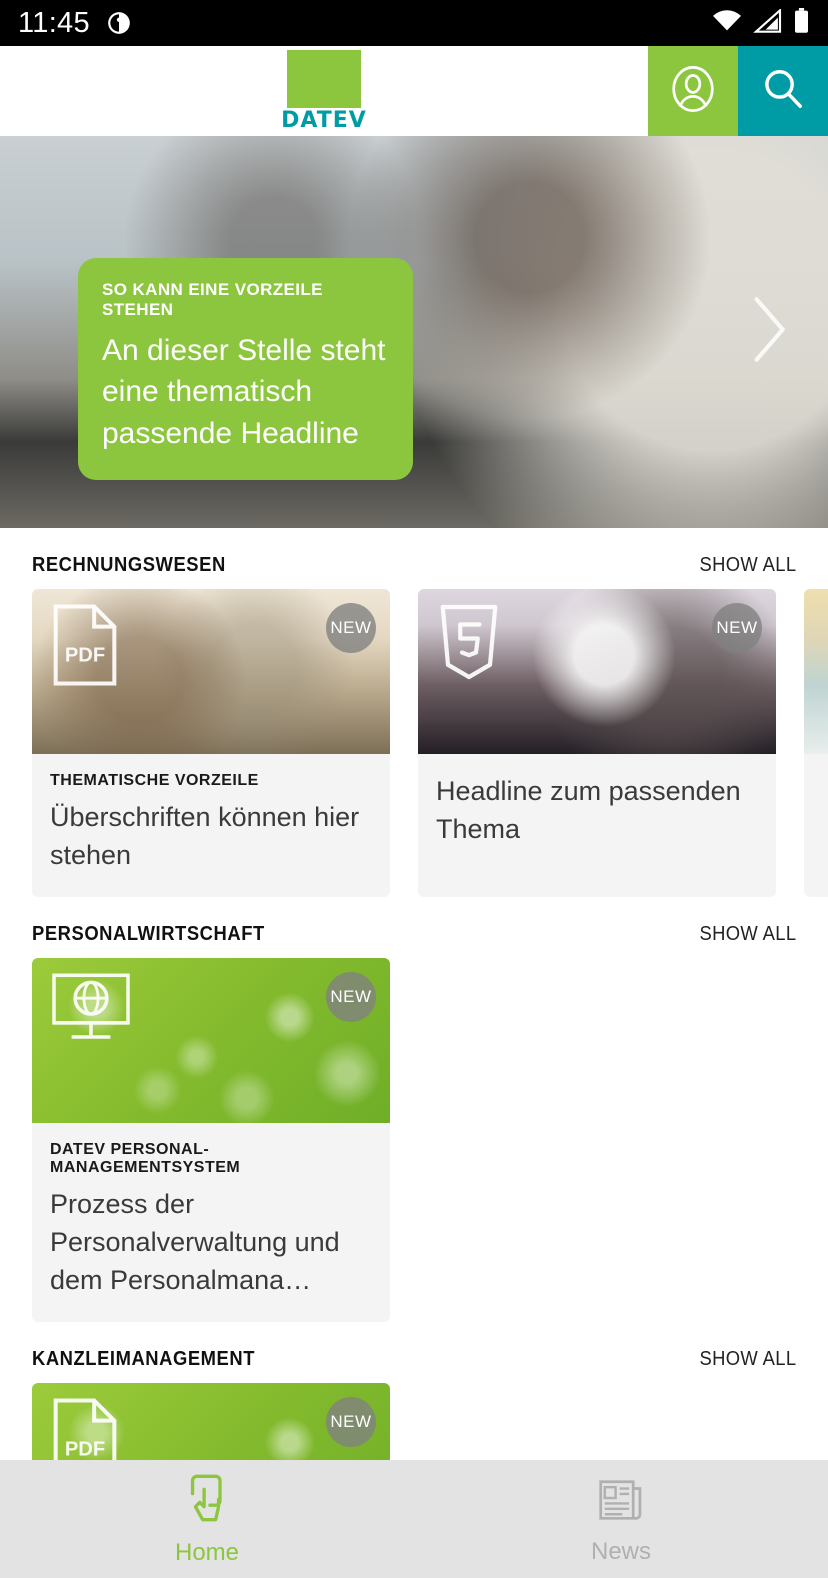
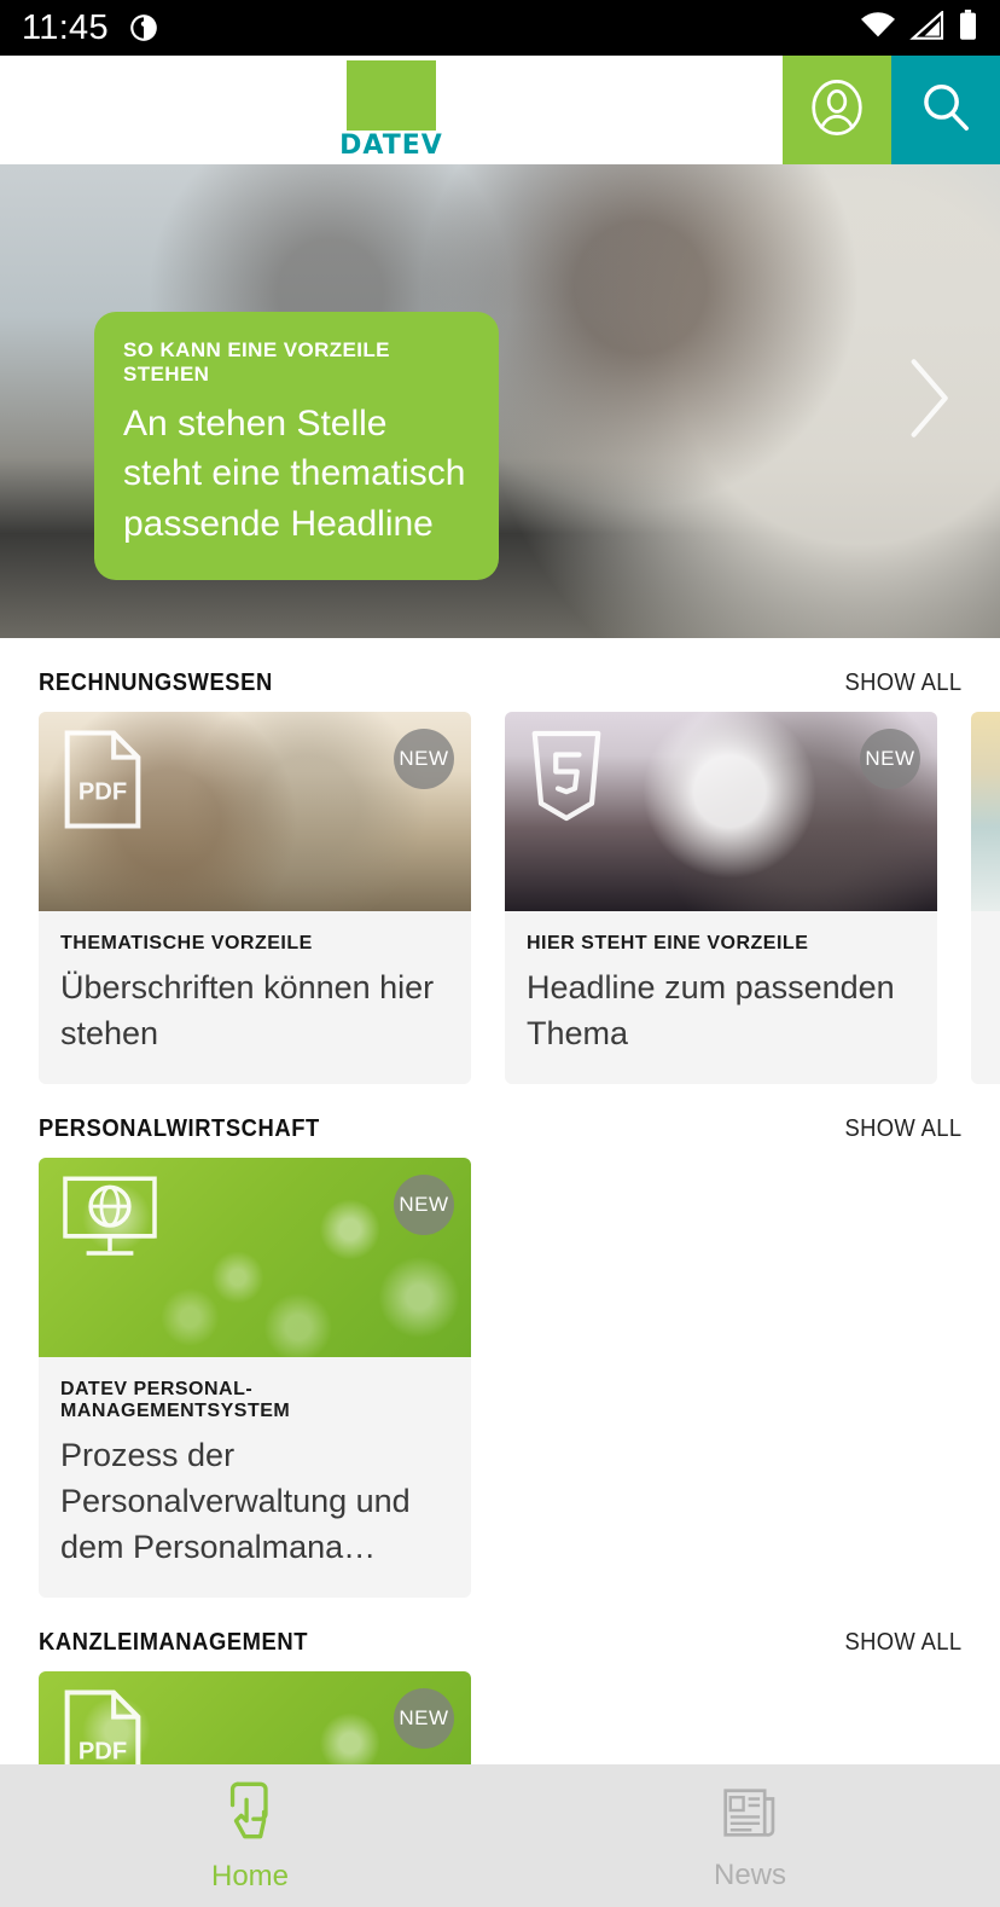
  11:45
  DATEV
  SO KANN EINE VORZEILE STEHEN
- An dieser Stelle steht eine thematisch passende Headline
+ An stehen Stelle steht eine thematisch passende Headline
  RECHNUNGSWESEN
  SHOW ALL
  PDF
  NEW
  THEMATISCHE VORZEILE
  Überschriften können hier stehen
  NEW
+ HIER STEHT EINE VORZEILE
  Headline zum passenden Thema
  PERSONALWIRTSCHAFT
  SHOW ALL
  NEW
  DATEV PERSONAL-MANAGEMENTSYSTEM
  Prozess der Personalverwaltung und dem Personalmana…
  KANZLEIMANAGEMENT
  SHOW ALL
  PDF
  NEW
  Home
  News
